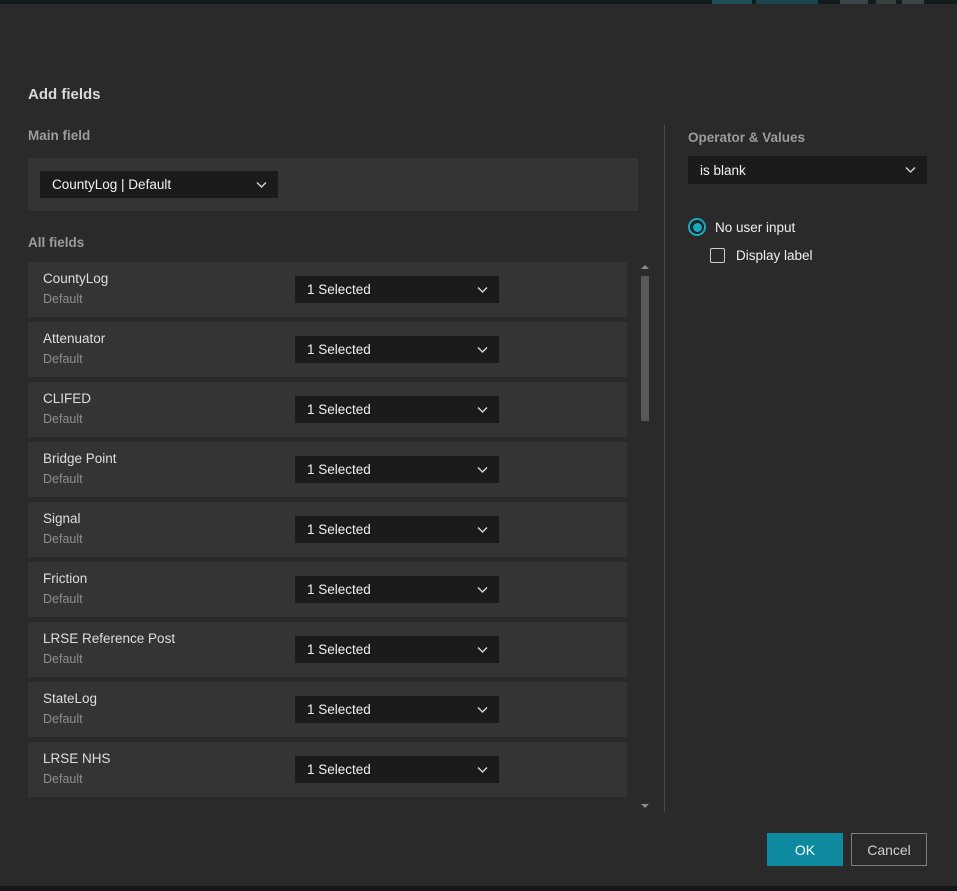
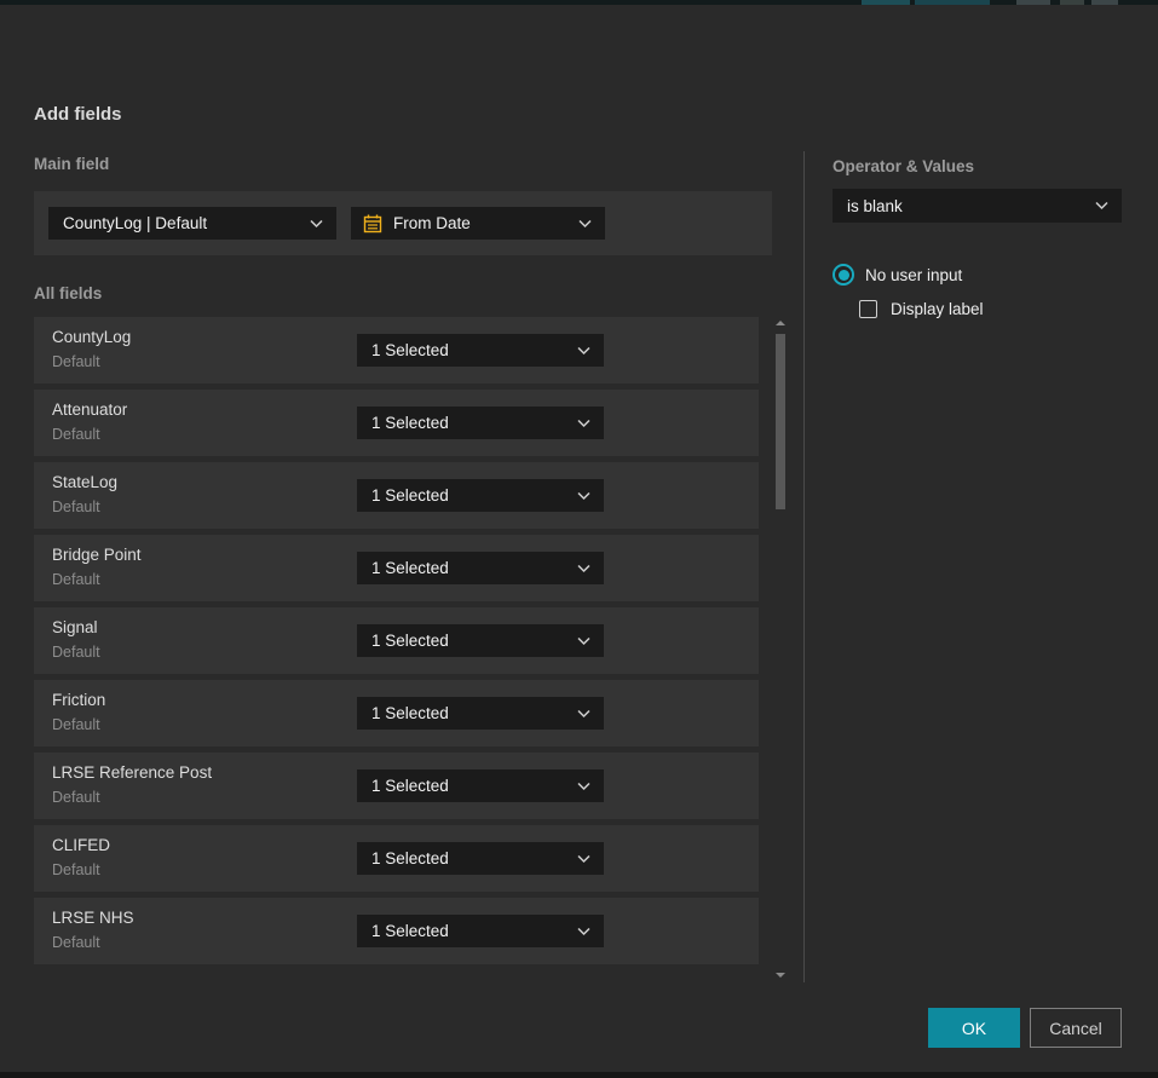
  Add fields
  Main field
  CountyLog | Default
+ From Date
  All fields
  CountyLog
  Default
  1 Selected
  Attenuator
  Default
  1 Selected
- CLIFED
+ StateLog
  Default
  1 Selected
  Bridge Point
  Default
  1 Selected
  Signal
  Default
  1 Selected
  Friction
  Default
  1 Selected
  LRSE Reference Post
  Default
  1 Selected
- StateLog
+ CLIFED
  Default
  1 Selected
  LRSE NHS
  Default
  1 Selected
  Operator & Values
  is blank
  No user input
  Display label
  OK
  Cancel
